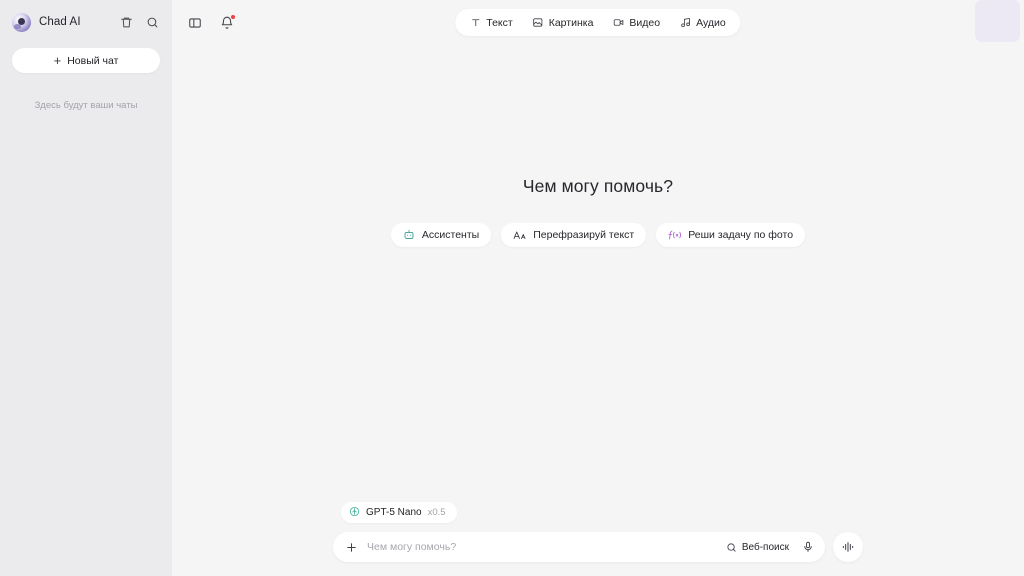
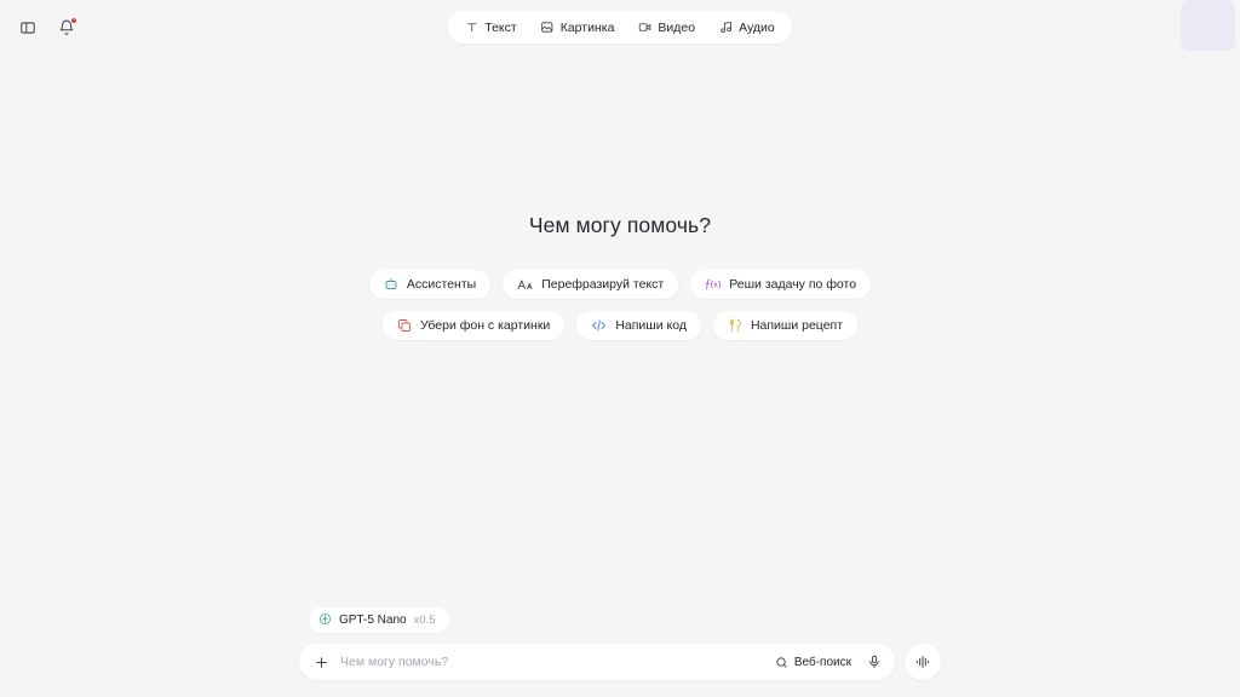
- Chad AI
- +
- Новый чат
- Здесь будут ваши чаты
  Текст
  Картинка
  Видео
  Аудио
  Чем могу помочь?
  Ассистенты
  Перефразируй текст
  Реши задачу по фото
+ Убери фон с картинки
+ Напиши код
+ Напиши рецепт
  GPT-5 Nano
  x0.5
  Чем могу помочь?
  Веб-поиск
